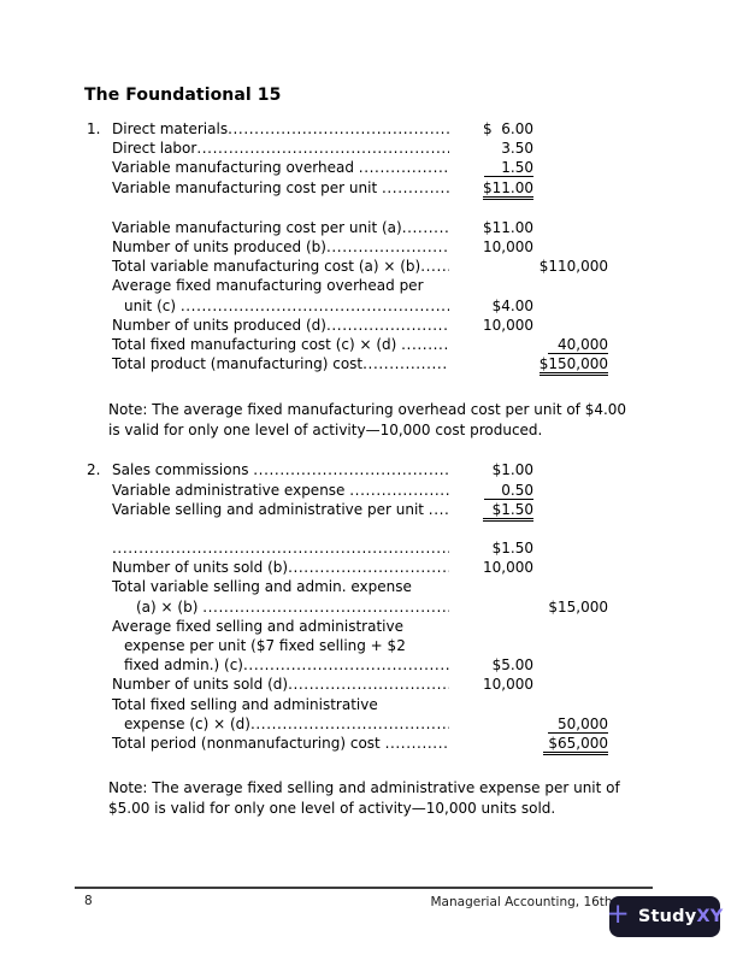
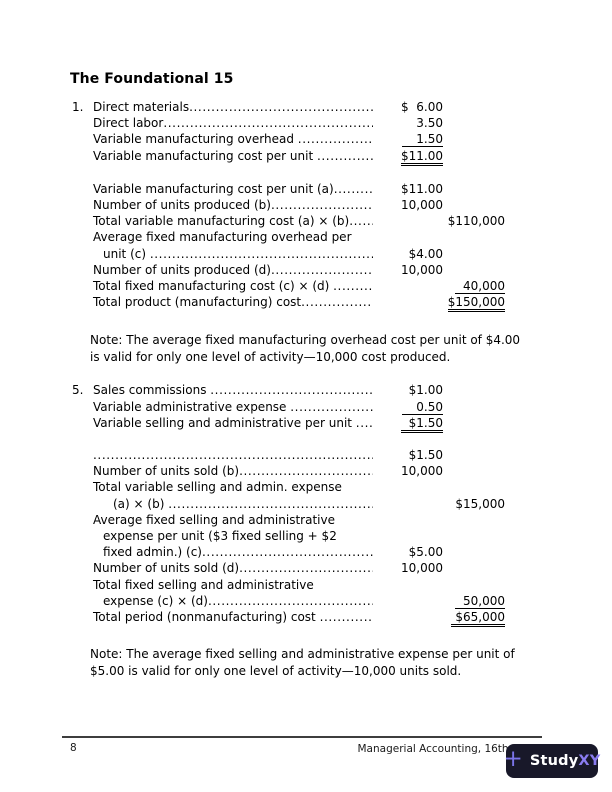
  The Foundational 15
  1.
  Direct materials
  $ 6.00
  Direct labor
  3.50
  Variable manufacturing overhead
  1.50
  Variable manufacturing cost per unit
  $11.00
  Variable manufacturing cost per unit (a)
  $11.00
  Number of units produced (b)
  10,000
  Total variable manufacturing cost (a) × (b)
  $110,000
  Average fixed manufacturing overhead per
  unit (c)
  $4.00
  Number of units produced (d)
  10,000
  Total fixed manufacturing cost (c) × (d)
  40,000
  Total product (manufacturing) cost
  $150,000
  Note: The average fixed manufacturing overhead cost per unit of $4.00
  is valid for only one level of activity—10,000 cost produced.
- 2.
+ 5.
  Sales commissions
  $1.00
  Variable administrative expense
  0.50
  Variable selling and administrative per unit
  $1.50
  $1.50
  Number of units sold (b)
  10,000
  Total variable selling and admin. expense
  (a) × (b)
  $15,000
  Average fixed selling and administrative
- expense per unit ($7 fixed selling + $2
+ expense per unit ($3 fixed selling + $2
  fixed admin.) (c)
  $5.00
  Number of units sold (d)
  10,000
  Total fixed selling and administrative
  expense (c) × (d)
  50,000
  Total period (nonmanufacturing) cost
  $65,000
  Note: The average fixed selling and administrative expense per unit of
  $5.00 is valid for only one level of activity—10,000 units sold.
  8
  Managerial Accounting, 16th
  +
  StudyXY
